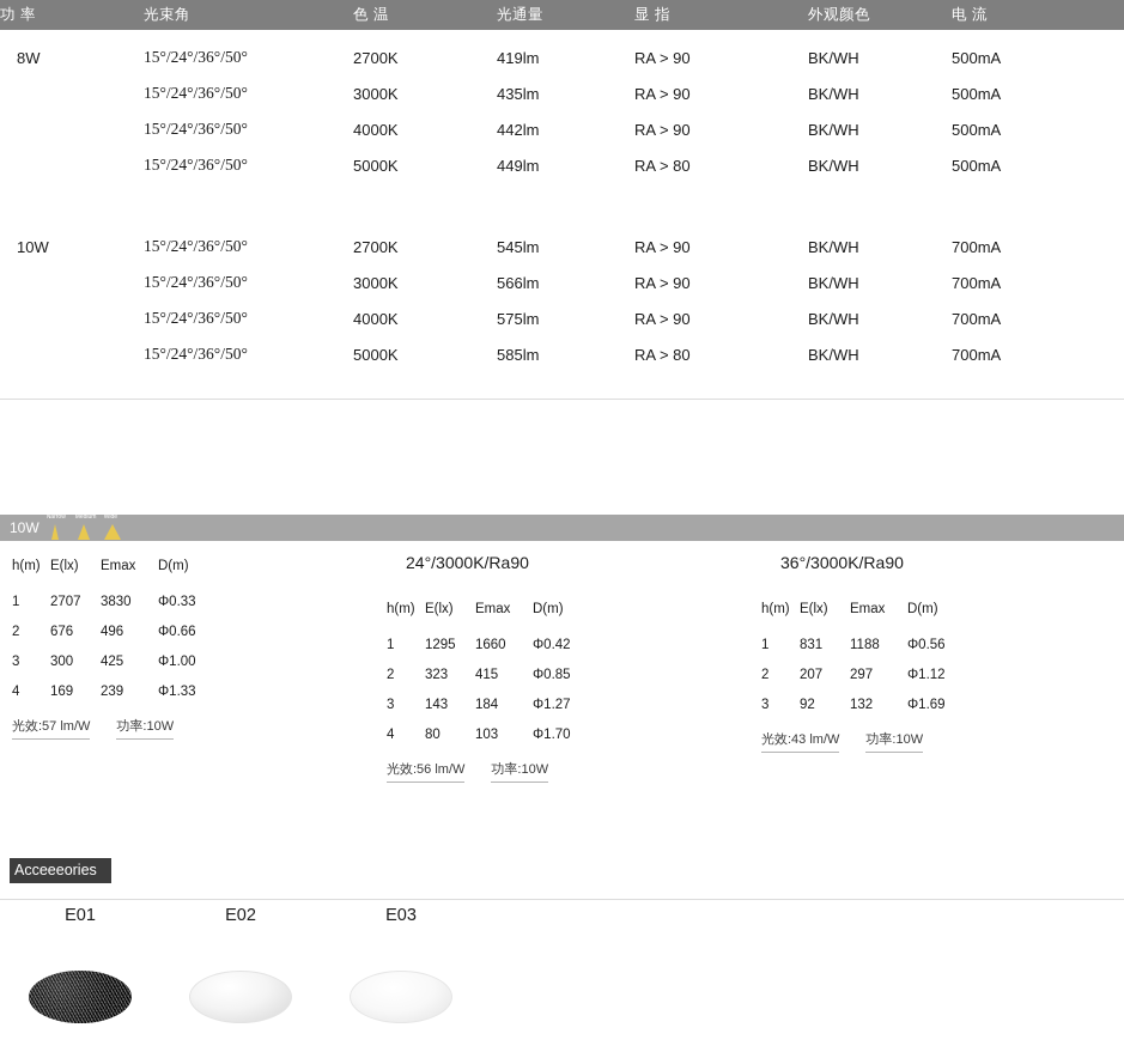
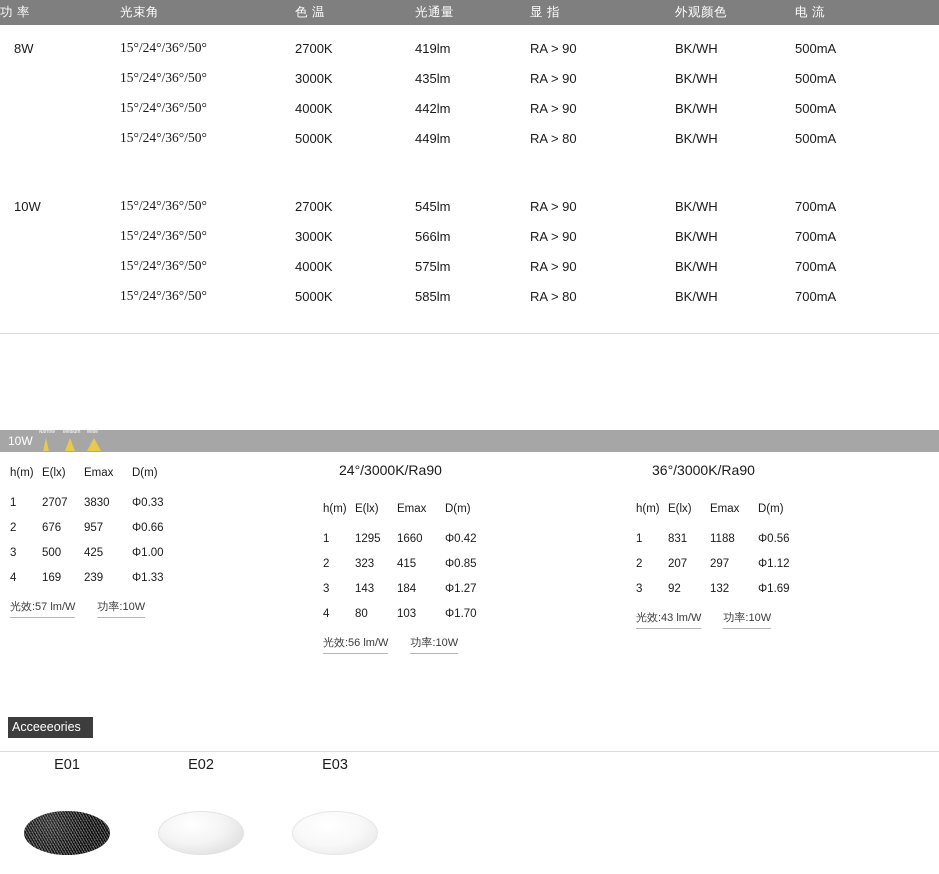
  功 率
  光束角
  色 温
  光通量
  显 指
  外观颜色
  电 流
  8W
  15°/24°/36°/50°
  2700K
  419lm
  RA > 90
  BK/WH
  500mA
  15°/24°/36°/50°
  3000K
  435lm
  RA > 90
  BK/WH
  500mA
  15°/24°/36°/50°
  4000K
  442lm
  RA > 90
  BK/WH
  500mA
  15°/24°/36°/50°
  5000K
  449lm
  RA > 80
  BK/WH
  500mA
  10W
  15°/24°/36°/50°
  2700K
  545lm
  RA > 90
  BK/WH
  700mA
  15°/24°/36°/50°
  3000K
  566lm
  RA > 90
  BK/WH
  700mA
  15°/24°/36°/50°
  4000K
  575lm
  RA > 90
  BK/WH
  700mA
  15°/24°/36°/50°
  5000K
  585lm
  RA > 80
  BK/WH
  700mA
  10W
  h(m)	E(lx)	Emax	D(m)
  1	2707	3830	Φ0.33
- 2	676	496	Φ0.66
+ 2	676	957	Φ0.66
- 3	300	425	Φ1.00
+ 3	500	425	Φ1.00
  4	169	239	Φ1.33
  光效:57 lm/W
  功率:10W
  24°/3000K/Ra90
  h(m)	E(lx)	Emax	D(m)
  1	1295	1660	Φ0.42
  2	323	415	Φ0.85
  3	143	184	Φ1.27
  4	80	103	Φ1.70
  光效:56 lm/W
  功率:10W
  36°/3000K/Ra90
  h(m)	E(lx)	Emax	D(m)
  1	831	1188	Φ0.56
  2	207	297	Φ1.12
  3	92	132	Φ1.69
  光效:43 lm/W
  功率:10W
  Acceeeories
  E01
  E02
  E03
